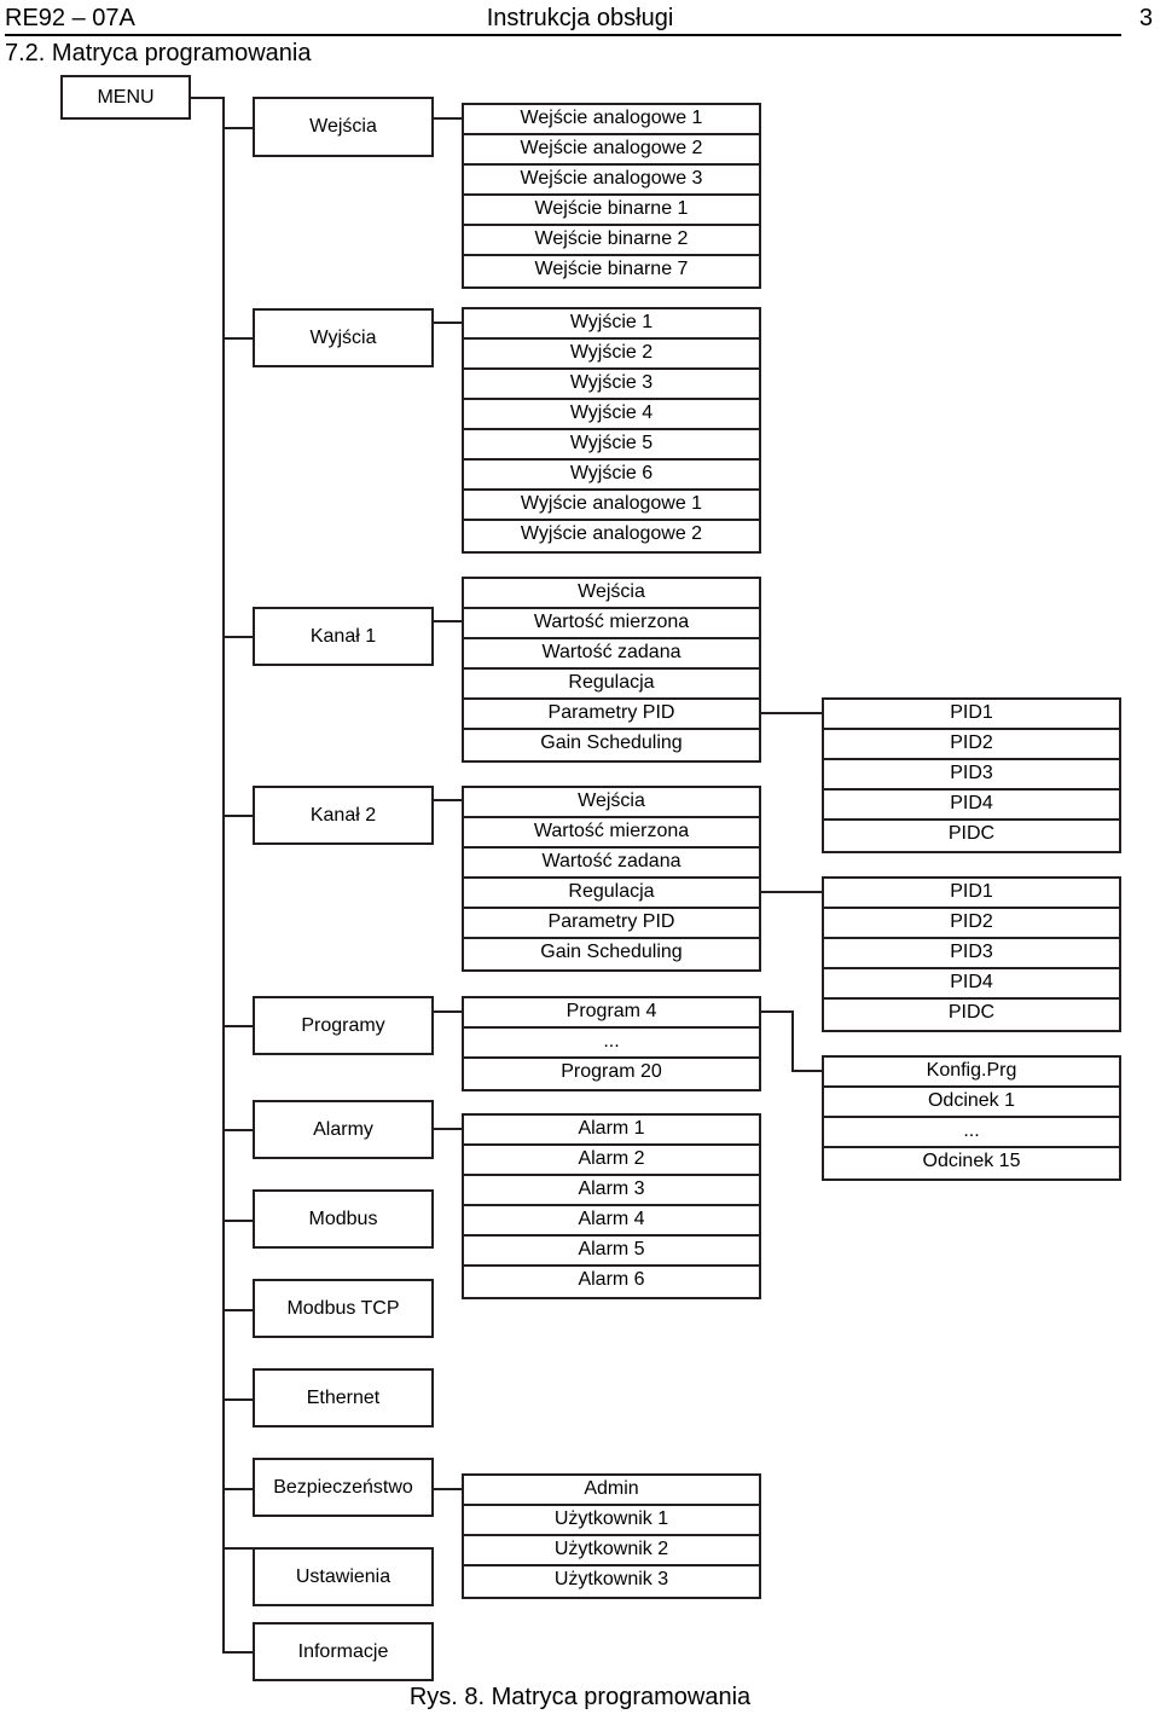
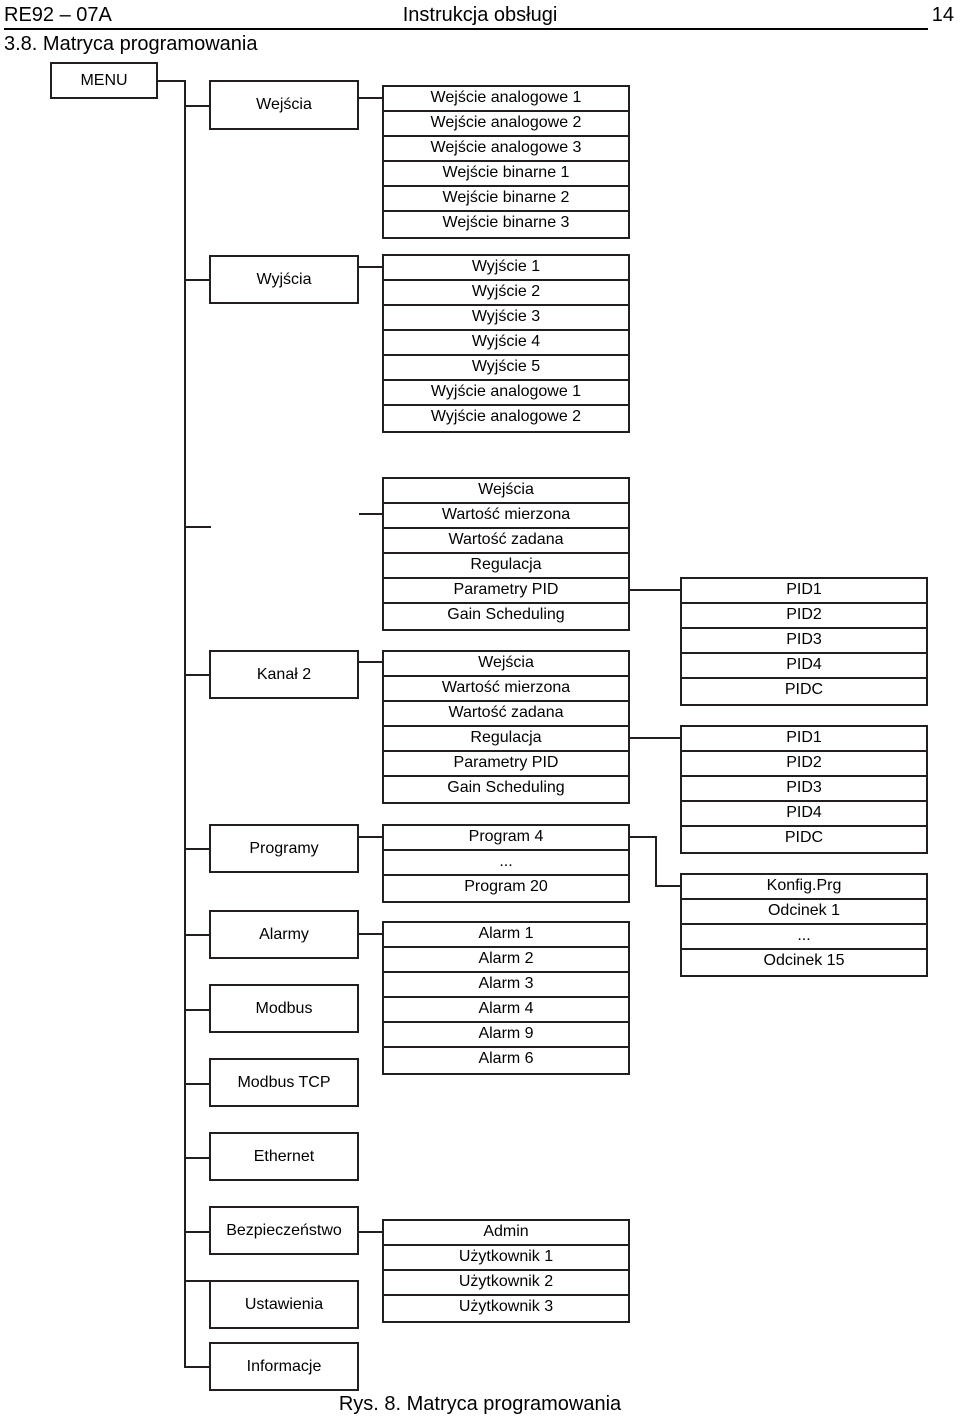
  RE92 – 07A
  Instrukcja obsługi
- 3
+ 14
- 7.2. Matryca programowania
+ 3.8. Matryca programowania
  MENU
  Wejścia
  Wejście analogowe 1
  Wejście analogowe 2
  Wejście analogowe 3
  Wejście binarne 1
  Wejście binarne 2
- Wejście binarne 7
+ Wejście binarne 3
  Wyjścia
  Wyjście 1
  Wyjście 2
  Wyjście 3
  Wyjście 4
  Wyjście 5
- Wyjście 6
  Wyjście analogowe 1
  Wyjście analogowe 2
- Kanał 1
  Wejścia
  Wartość mierzona
  Wartość zadana
  Regulacja
  Parametry PID
  Gain Scheduling
  PID1
  PID2
  PID3
  PID4
  PIDC
  Kanał 2
  Wejścia
  Wartość mierzona
  Wartość zadana
  Regulacja
  Parametry PID
  Gain Scheduling
  PID1
  PID2
  PID3
  PID4
  PIDC
  Programy
  Program 4
  ...
  Program 20
  Konfig.Prg
  Odcinek 1
  ...
  Odcinek 15
  Alarmy
  Alarm 1
  Alarm 2
  Alarm 3
  Alarm 4
- Alarm 5
+ Alarm 9
  Alarm 6
  Modbus
  Modbus TCP
  Ethernet
  Bezpieczeństwo
  Admin
  Użytkownik 1
  Użytkownik 2
  Użytkownik 3
  Ustawienia
  Informacje
  Rys. 8. Matryca programowania
